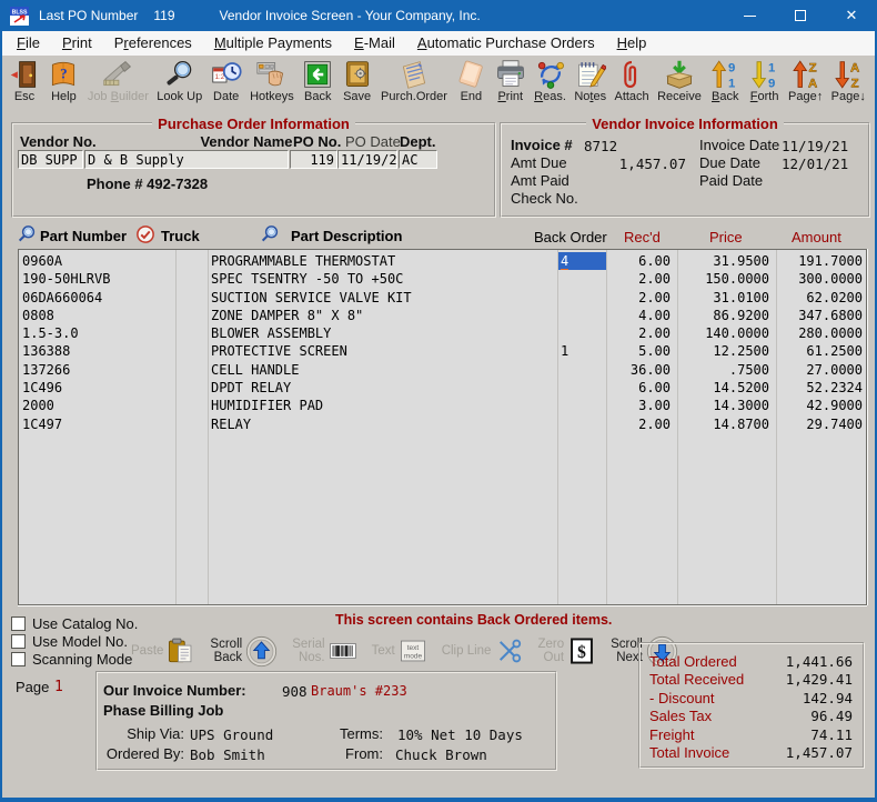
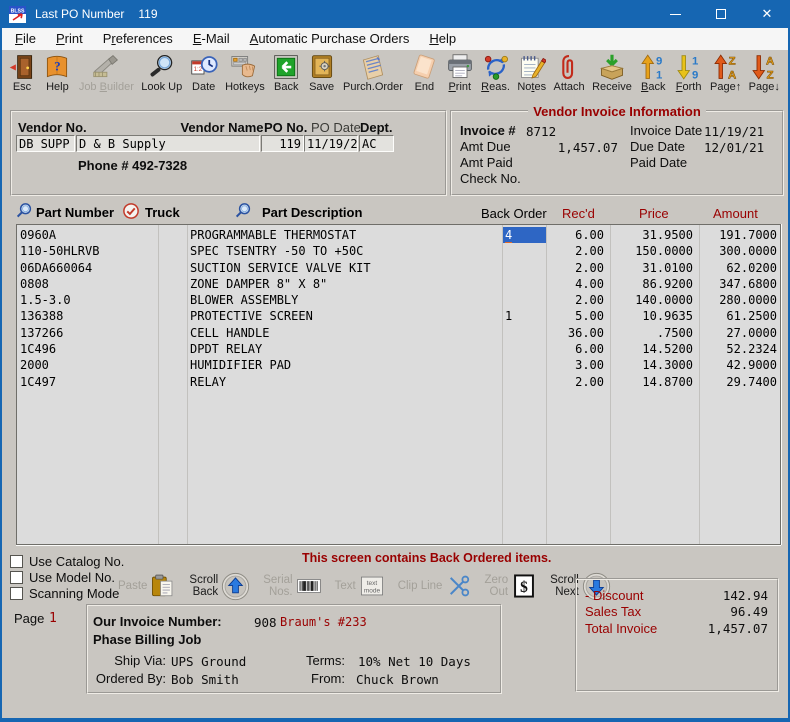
  Last PO Number
  119
- Vendor Invoice Screen - Your Company, Inc.
  ✕
  File
  Print
  Preferences
- Multiple Payments
  E-Mail
  Automatic Purchase Orders
  Help
  Esc
  ?
  Help
  Job Builder
  Look Up
  Date
  Hotkeys
  Back
  Save
  Purch.Order
  End
  Print
  Reas.
  Notes
  Attach
  Receive
  9
  1
  Back
  1
  9
  Forth
  Z
  A
  Page↑
  A
  Z
  Page↓
- Purchase Order Information
  Vendor No.
  Vendor Name
  PO No.
  PO Date
  Dept.
  DB SUPP
  D & B Supply
  119
  11/19/2
  AC
  Phone # 492-7328
  Vendor Invoice Information
  Invoice #
  8712
  Invoice Date
  11/19/21
  Amt Due
  1,457.07
  Due Date
  12/01/21
  Amt Paid
  Paid Date
  Check No.
  Part Number
  Truck
  Part Description
  Back Order
  Rec'd
  Price
  Amount
  0960A
  PROGRAMMABLE THERMOSTAT
  4
  6.00
  31.9500
  191.7000
- 190-50HLRVB
+ 110-50HLRVB
  SPEC TSENTRY -50 TO +50C
  2.00
  150.0000
  300.0000
  06DA660064
  SUCTION SERVICE VALVE KIT
  2.00
  31.0100
  62.0200
  0808
  ZONE DAMPER 8" X 8"
  4.00
  86.9200
  347.6800
  1.5-3.0
  BLOWER ASSEMBLY
  2.00
  140.0000
  280.0000
  136388
  PROTECTIVE SCREEN
  1
  5.00
- 12.2500
+ 10.9635
  61.2500
  137266
  CELL HANDLE
  36.00
  .7500
  27.0000
  1C496
  DPDT RELAY
  6.00
  14.5200
  52.2324
  2000
  HUMIDIFIER PAD
  3.00
  14.3000
  42.9000
  1C497
  RELAY
  2.00
  14.8700
  29.7400
  Use Catalog No.
  Use Model No.
  Scanning Mode
  This screen contains Back Ordered items.
  Paste
  Scroll
  Back
  Serial
  Nos.
  Text
  Clip Line
  Zero
  Out
  $
  Scroll
  Next
  Page
  1
  Our Invoice Number:
  908
  Braum's #233
  Phase Billing Job
  Ship Via:
  UPS Ground
  Terms:
  10% Net 10 Days
  Ordered By:
  Bob Smith
  From:
  Chuck Brown
- Total Ordered
- 1,441.66
- Total Received
- 1,429.41
  - Discount
  142.94
  Sales Tax
  96.49
- Freight
- 74.11
  Total Invoice
  1,457.07
